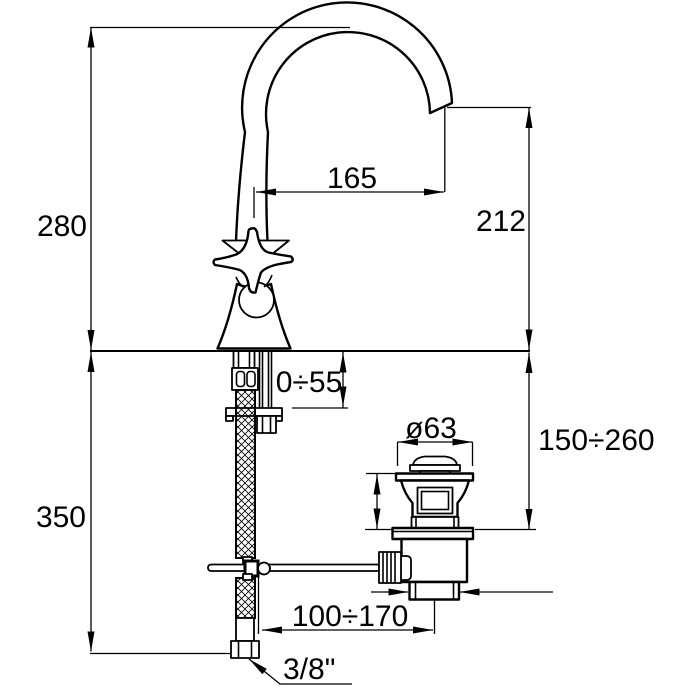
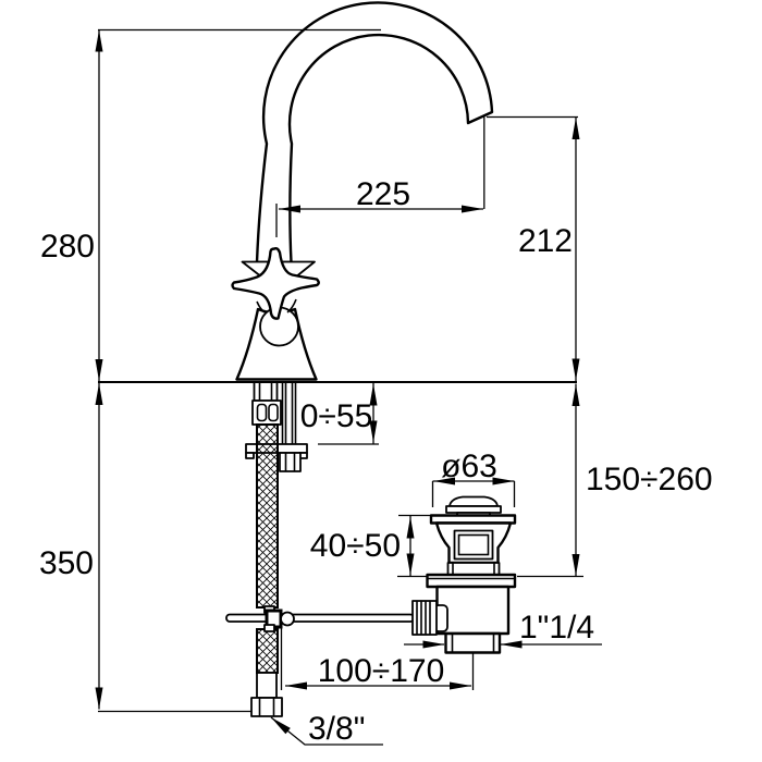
  280
  350
- 165
+ 225
  212
  0÷55
  ø63
  150÷260
+ 40÷50
+ 1"1/4
  100÷170
  3/8"
